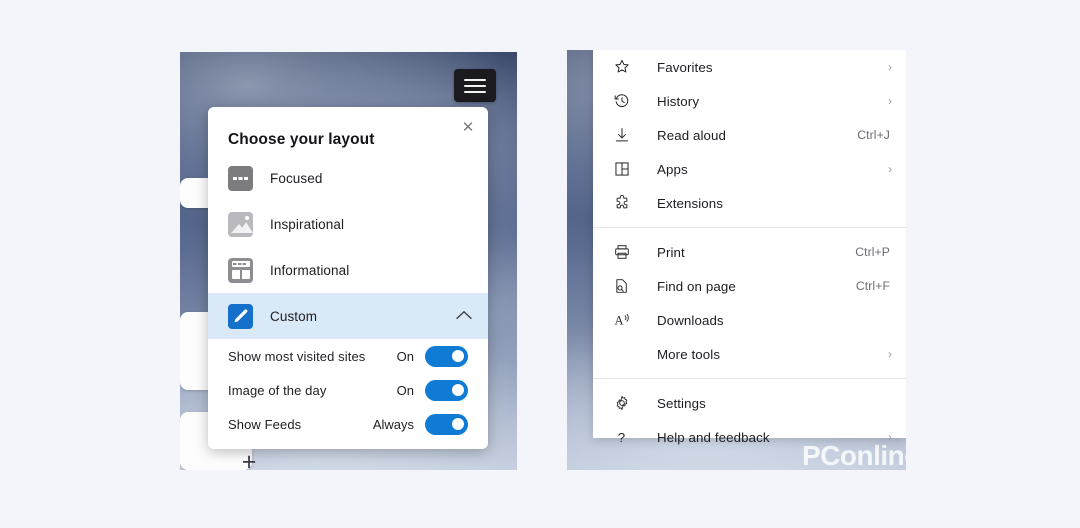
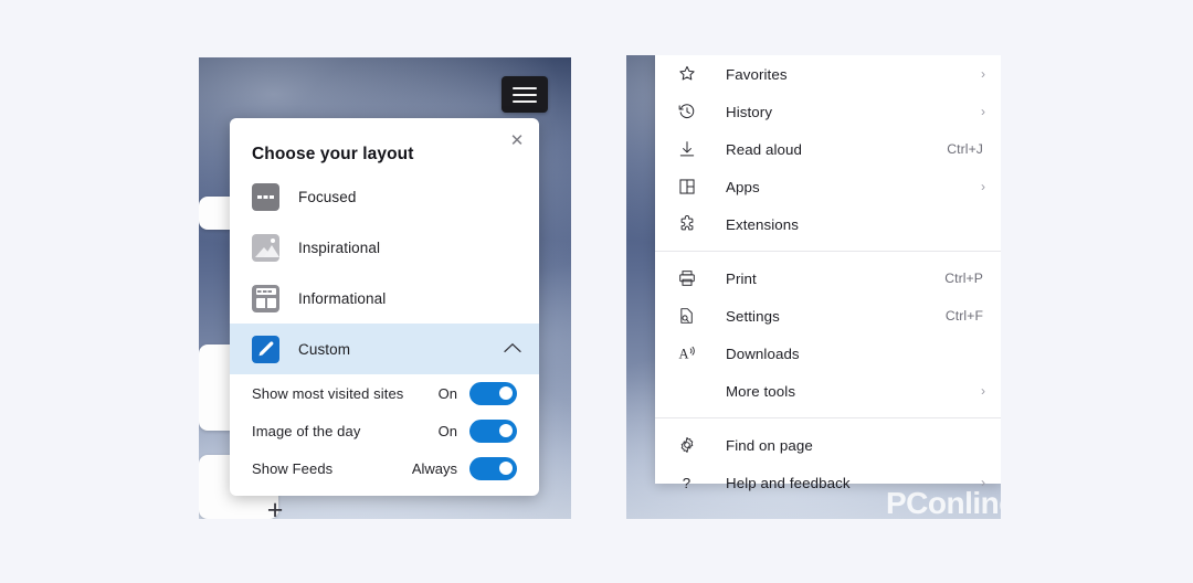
  +
  ✕
  Choose your layout
  Focused
  Inspirational
  Informational
  Custom
  Show most visited sites
  On
  Image of the day
  On
  Show Feeds
  Always
  PConlin
  Favorites
  ›
  History
  ›
  Read aloud
  Ctrl+J
  Apps
  ›
  Extensions
  Print
  Ctrl+P
- Find on page
+ Settings
  Ctrl+F
  A
  Downloads
  More tools
  ›
- Settings
+ Find on page
  ?
  Help and feedback
  ›
